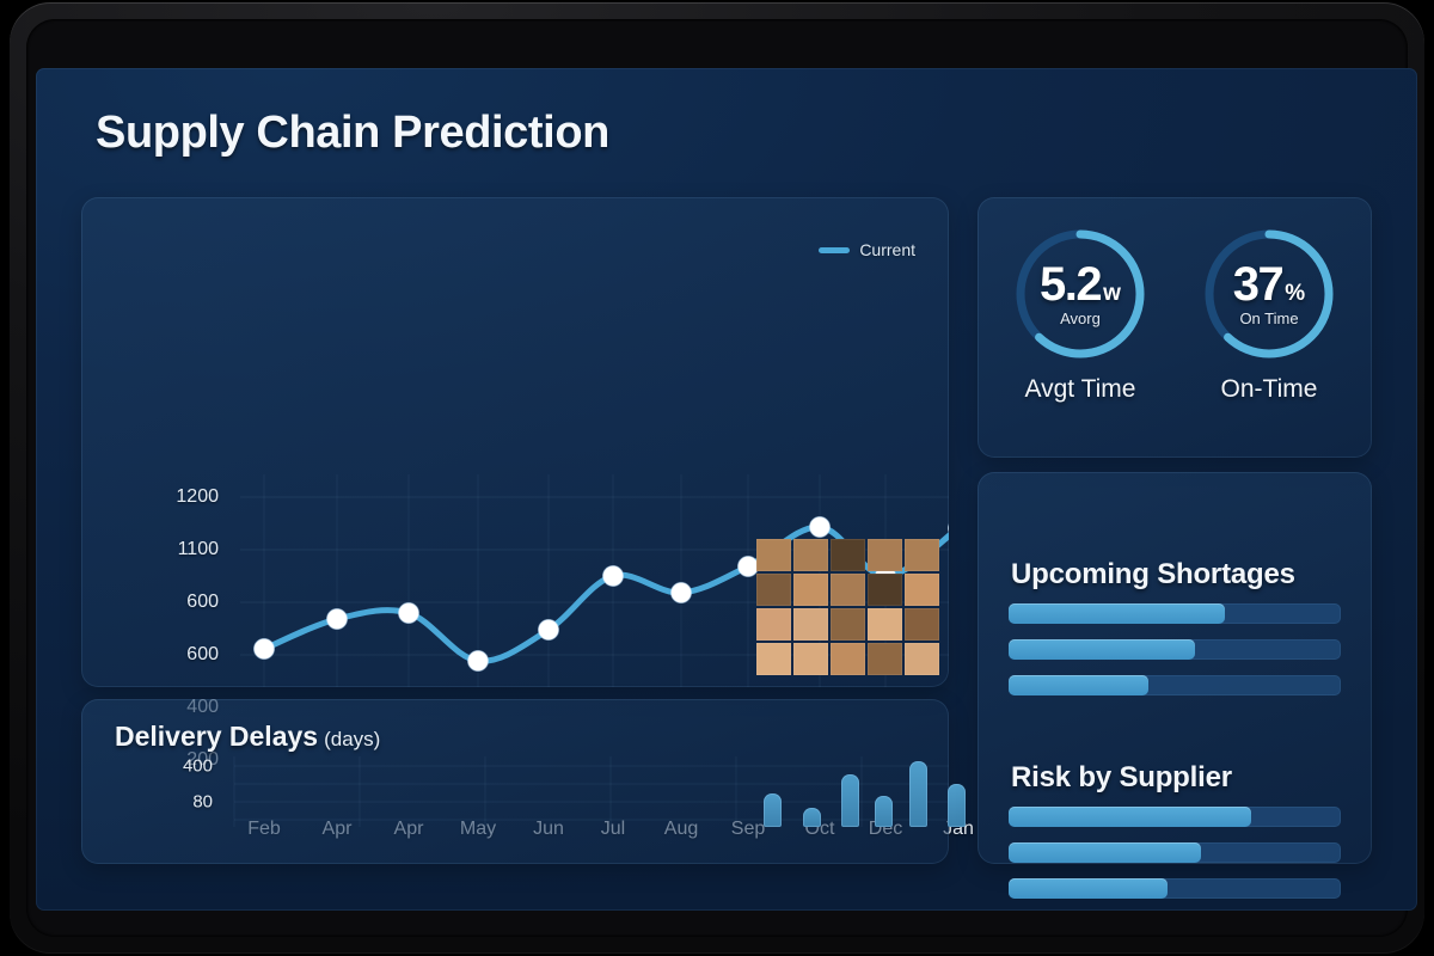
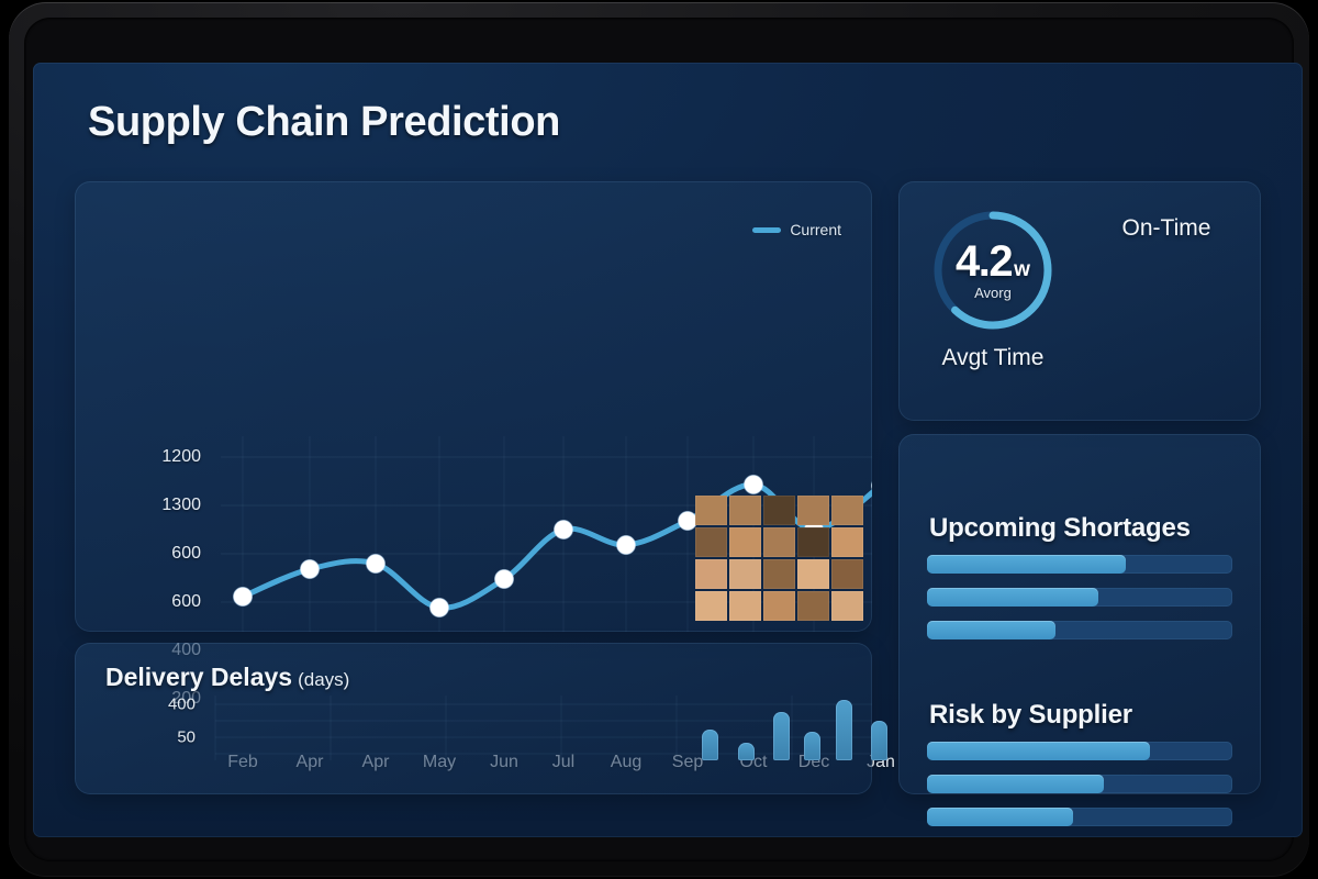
  Supply Chain Prediction
  Current
  1200
- 1100
+ 1300
  600
  600
  Delivery Delays (days)
  400
- 80
+ 50
- 5.2
+ 4.2
  w
  Avorg
  Avgt Time
- 37
- %
- On Time
  On-Time
  Upcoming Shortages
  Risk by Supplier
